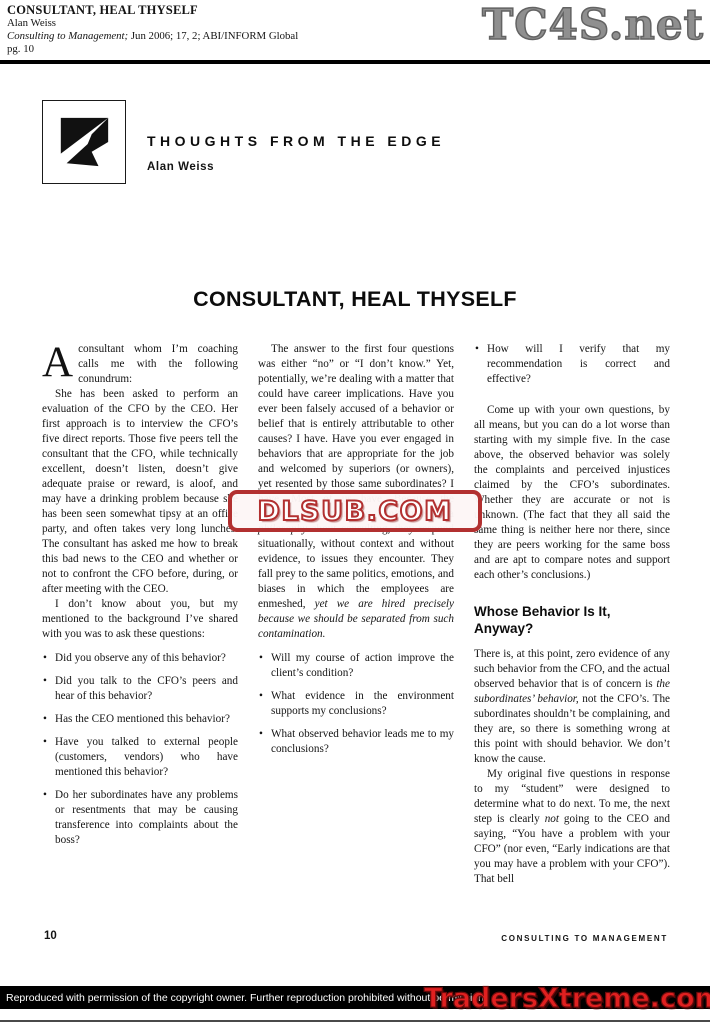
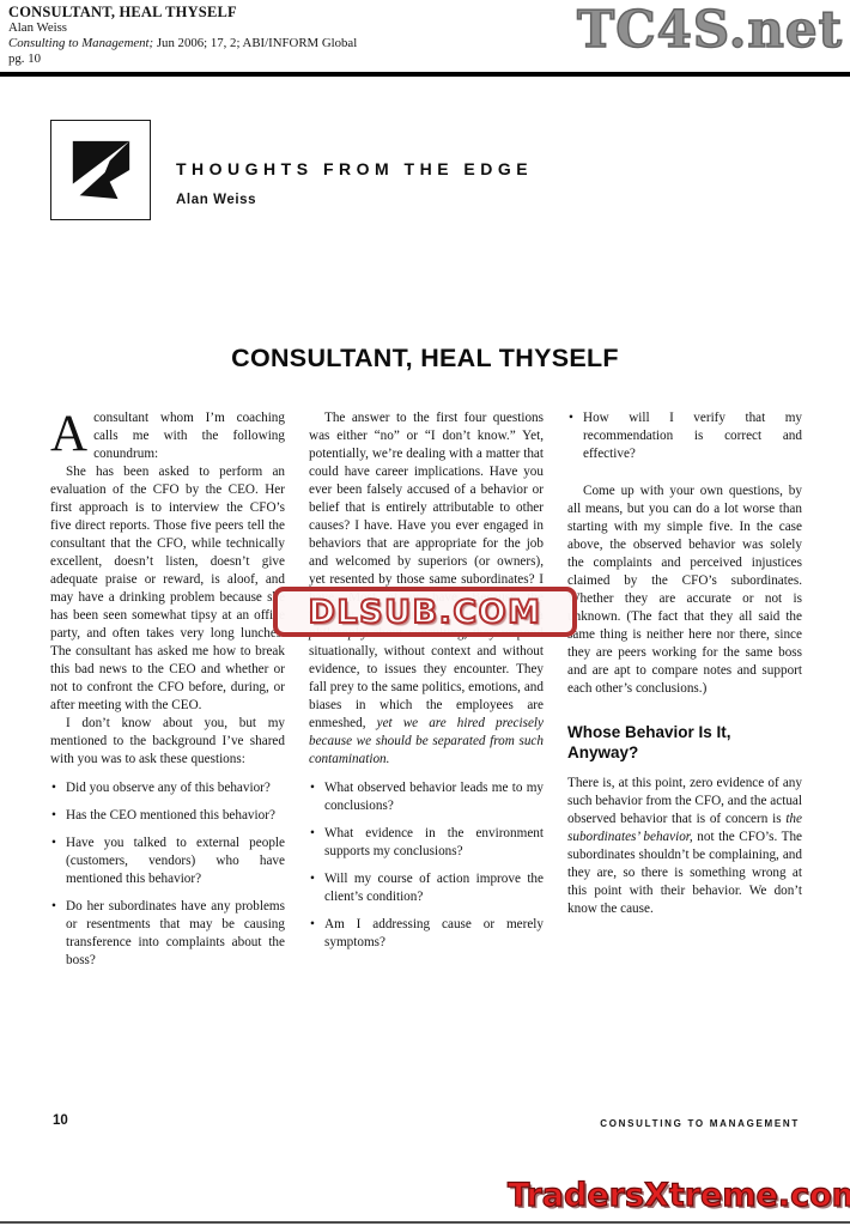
  CONSULTANT, HEAL THYSELF
  Alan Weiss
  Consulting to Management; Jun 2006; 17, 2; ABI/INFORM Global
  pg. 10
  TC4S.net
  THOUGHTS FROM THE EDGE
  Alan Weiss
  CONSULTANT, HEAL THYSELF
  A
  consultant whom I’m coaching calls me with the following conundrum:
  She has been asked to perform an evaluation of the CFO by the CEO. Her first approach is to interview the CFO’s five direct reports. Those five peers tell the consultant that the CFO, while technically excellent, doesn’t listen, doesn’t give adequate praise or reward, is aloof, and may have a drinking problem because s has been seen somewhat tipsy at an offi party, and often takes very long lunche The consultant has asked me how to break this bad news to the CEO and whether or not to confront the CFO before, during, or after meeting with the CEO.
  I don’t know about you, but my mentioned to the background I’ve shared with you was to ask these questions:
  Did you observe any of this behavior?
- Did you talk to the CFO’s peers and hear of this behavior?
  Has the CEO mentioned this behavior?
  Have you talked to external people (customers, vendors) who have mentioned this behavior?
  Do her subordinates have any problems or resentments that may be causing transference into complaints about the boss?
  The answer to the first four questions was either “no” or “I don’t know.” Yet, potentially, we’re dealing with a matter that could have career implications. Have you ever been falsely accused of a behavior or belief that is entirely attributable to other causes? I have. Have you ever engaged in behaviors that are appropriate for the job and welcomed by superiors (or owners), yet resented by those same subordinates? I situationally, without context and without evidence, to issues they encounter. They fall prey to the same politics, emotions, and biases in which the employees are enmeshed, yet we are hired precisely because we should be separated from such contamination.
- Will my course of action improve the client’s condition?
+ What observed behavior leads me to my conclusions?
  What evidence in the environment supports my conclusions?
- What observed behavior leads me to my conclusions?
+ Will my course of action improve the client’s condition?
+ Am I addressing cause or merely symptoms?
  How will I verify that my recommendation is correct and effective?
  Come up with your own questions, by all means, but you can do a lot worse than starting with my simple five. In the case above, the observed behavior was solely the complaints and perceived injustices claimed by the CFO’s subordinates. hether they are accurate or not is nknown. (The fact that they all said the ame thing is neither here nor there, since they are peers working for the same boss and are apt to compare notes and support each other’s conclusions.)
  Whose Behavior Is It, Anyway?
- There is, at this point, zero evidence of any such behavior from the CFO, and the actual observed behavior that is of concern is the subordinates’ behavior, not the CFO’s. The subordinates shouldn’t be complaining, and they are, so there is something wrong at this point with should behavior. We don’t know the cause.
+ There is, at this point, zero evidence of any such behavior from the CFO, and the actual observed behavior that is of concern is the subordinates’ behavior, not the CFO’s. The subordinates shouldn’t be complaining, and they are, so there is something wrong at this point with their behavior. We don’t know the cause.
- My original five questions in response to my “student” were designed to determine what to do next. To me, the next step is clearly not going to the CEO and saying, “You have a problem with your CFO” (nor even, “Early indications are that you may have a problem with your CFO”). That bell
  DLSUB.COM
  10
  CONSULTING TO MANAGEMENT
- Reproduced with permission of the copyright owner. Further reproduction prohibited without permission.
  TradersXtreme.com
